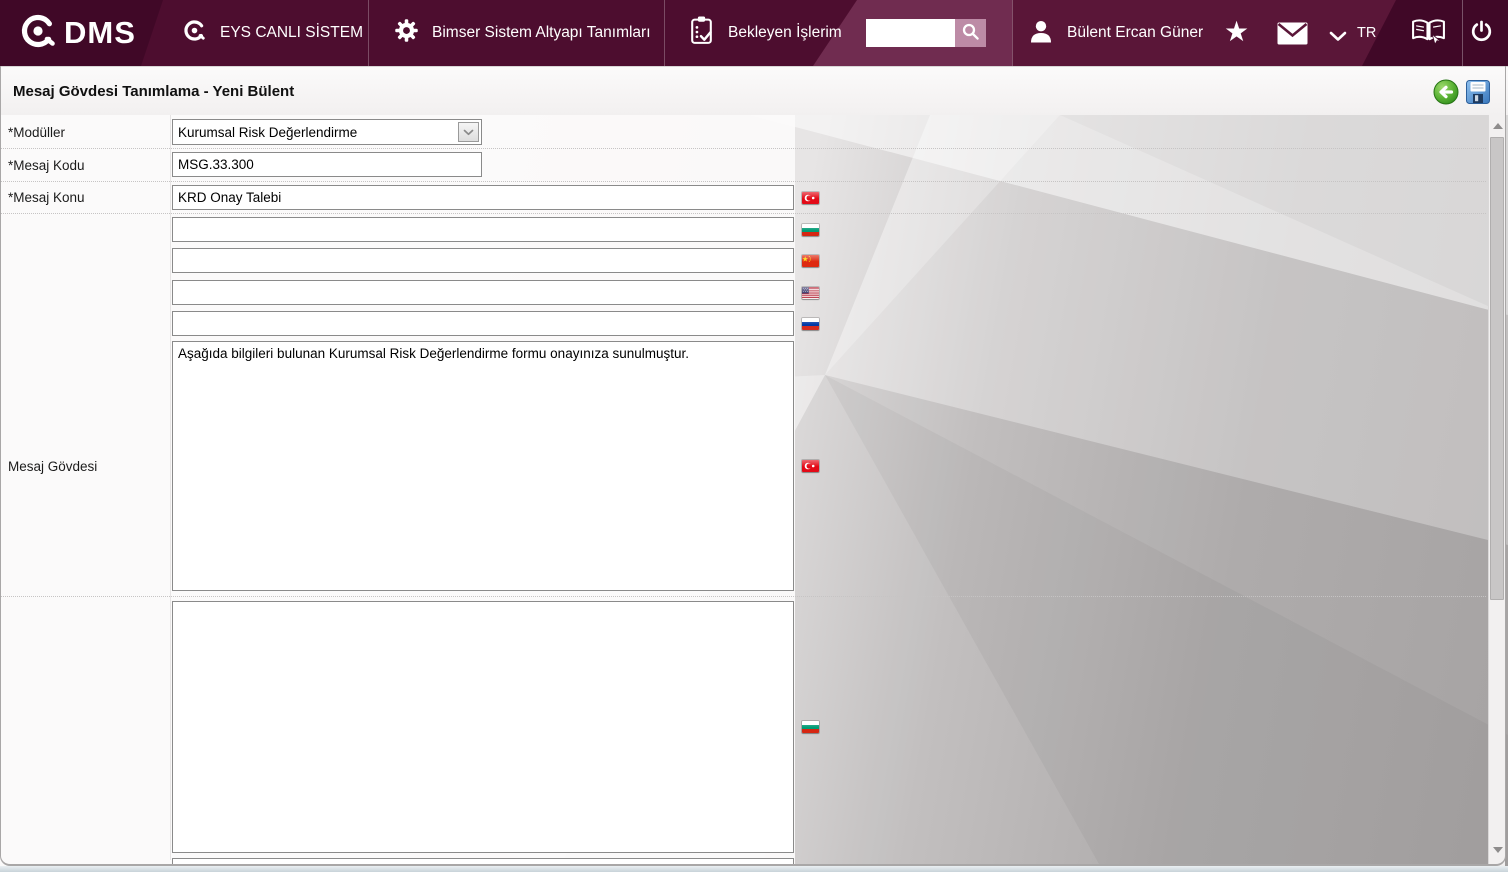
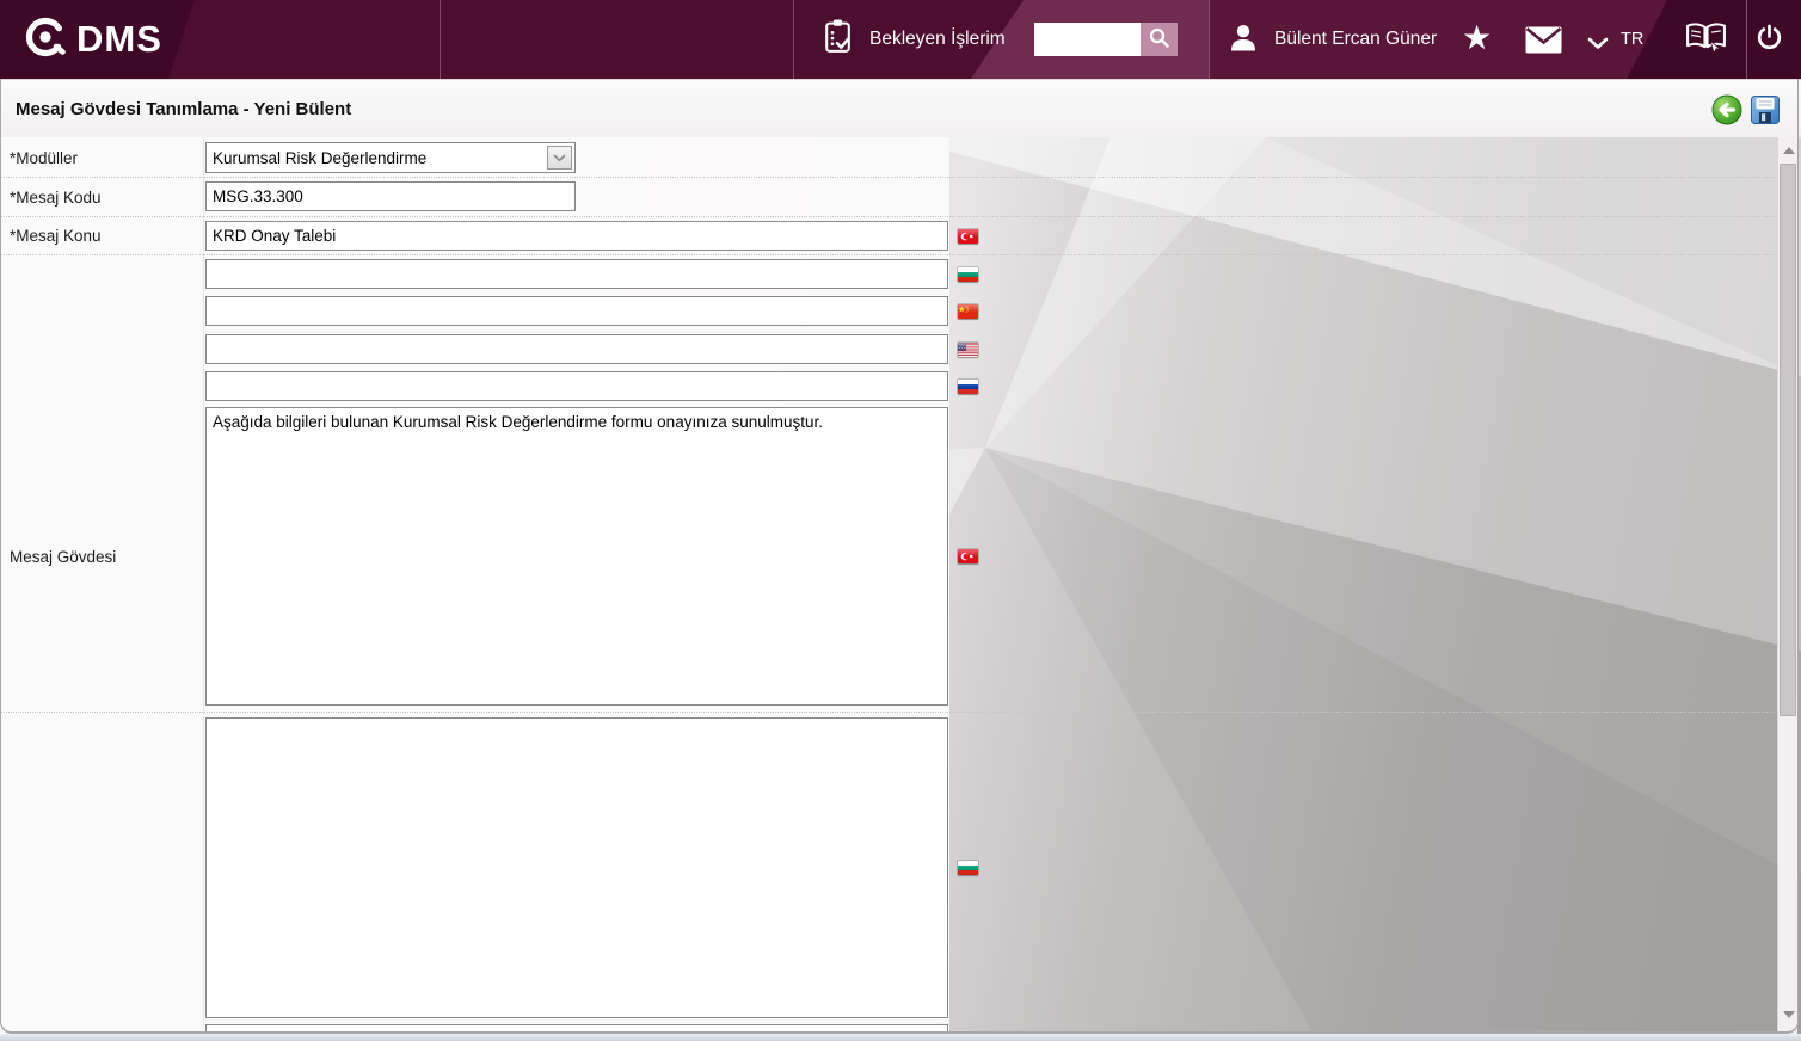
  DMS
- EYS CANLI SİSTEM
- Bimser Sistem Altyapı Tanımları
  Bekleyen İşlerim
  Bülent Ercan Güner
  ★
  TR
  Mesaj Gövdesi Tanımlama - Yeni Bülent
  *Modüller
  *Mesaj Kodu
  *Mesaj Konu
  Mesaj Gövdesi
  Kurumsal Risk Değerlendirme
  MSG.33.300
  KRD Onay Talebi
  Aşağıda bilgileri bulunan Kurumsal Risk Değerlendirme formu onayınıza sunulmuştur.
